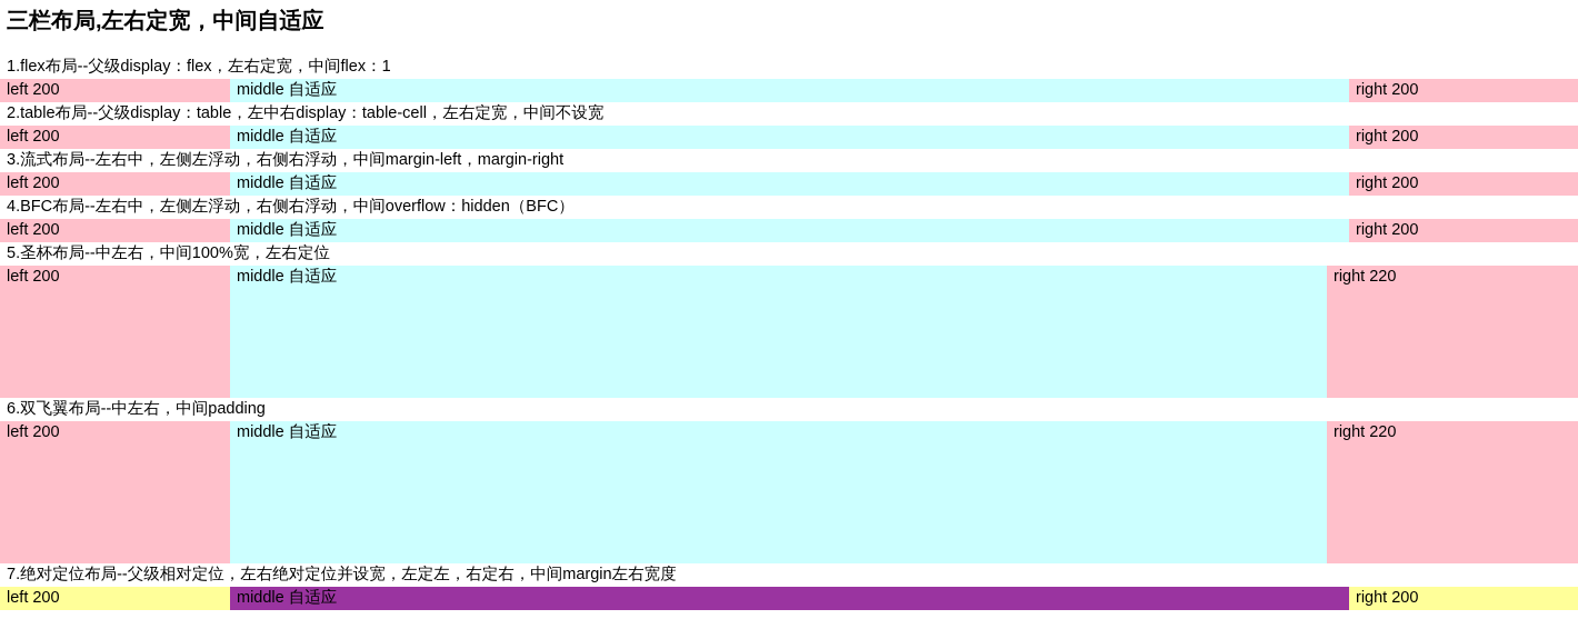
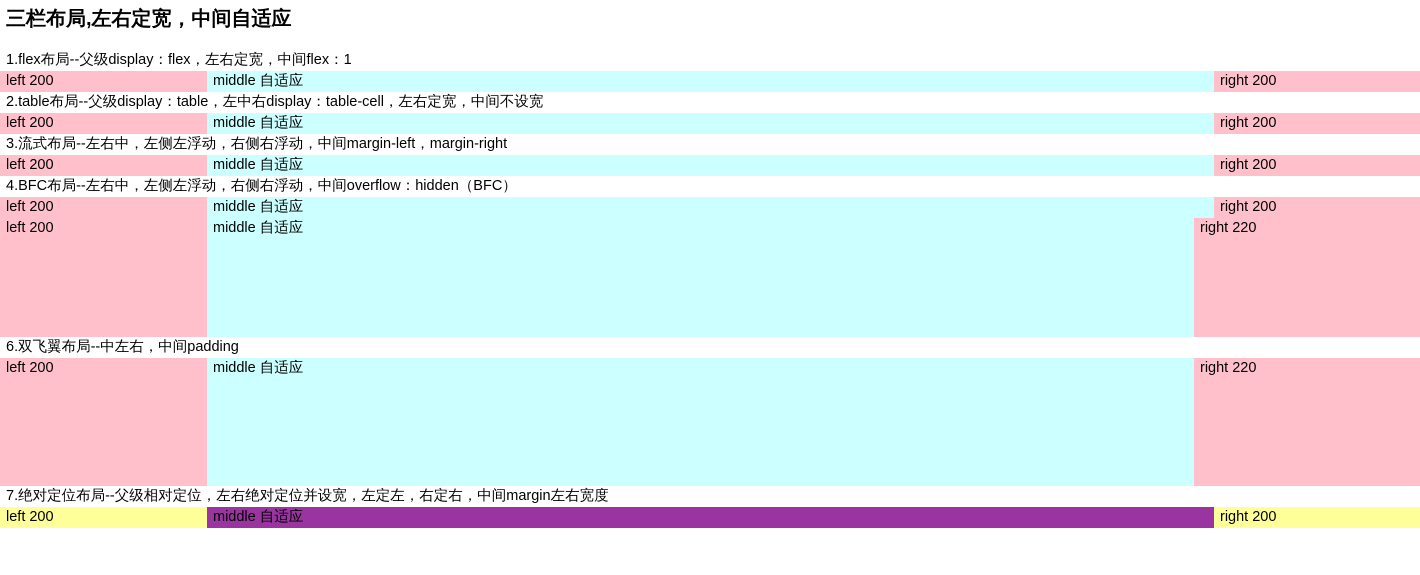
  三栏布局,左右定宽，中间自适应
  1.flex布局--父级display：flex，左右定宽，中间flex：1
  left 200
  middle 自适应
  right 200
  2.table布局--父级display：table，左中右display：table-cell，左右定宽，中间不设宽
  left 200
  middle 自适应
  right 200
  3.流式布局--左右中，左侧左浮动，右侧右浮动，中间margin-left，margin-right
  left 200
  middle 自适应
  right 200
  4.BFC布局--左右中，左侧左浮动，右侧右浮动，中间overflow：hidden（BFC）
  left 200
  middle 自适应
  right 200
- 5.圣杯布局--中左右，中间100%宽，左右定位
  left 200
  middle 自适应
  right 220
  6.双飞翼布局--中左右，中间padding
  left 200
  middle 自适应
  right 220
  7.绝对定位布局--父级相对定位，左右绝对定位并设宽，左定左，右定右，中间margin左右宽度
  left 200
  middle 自适应
  right 200
